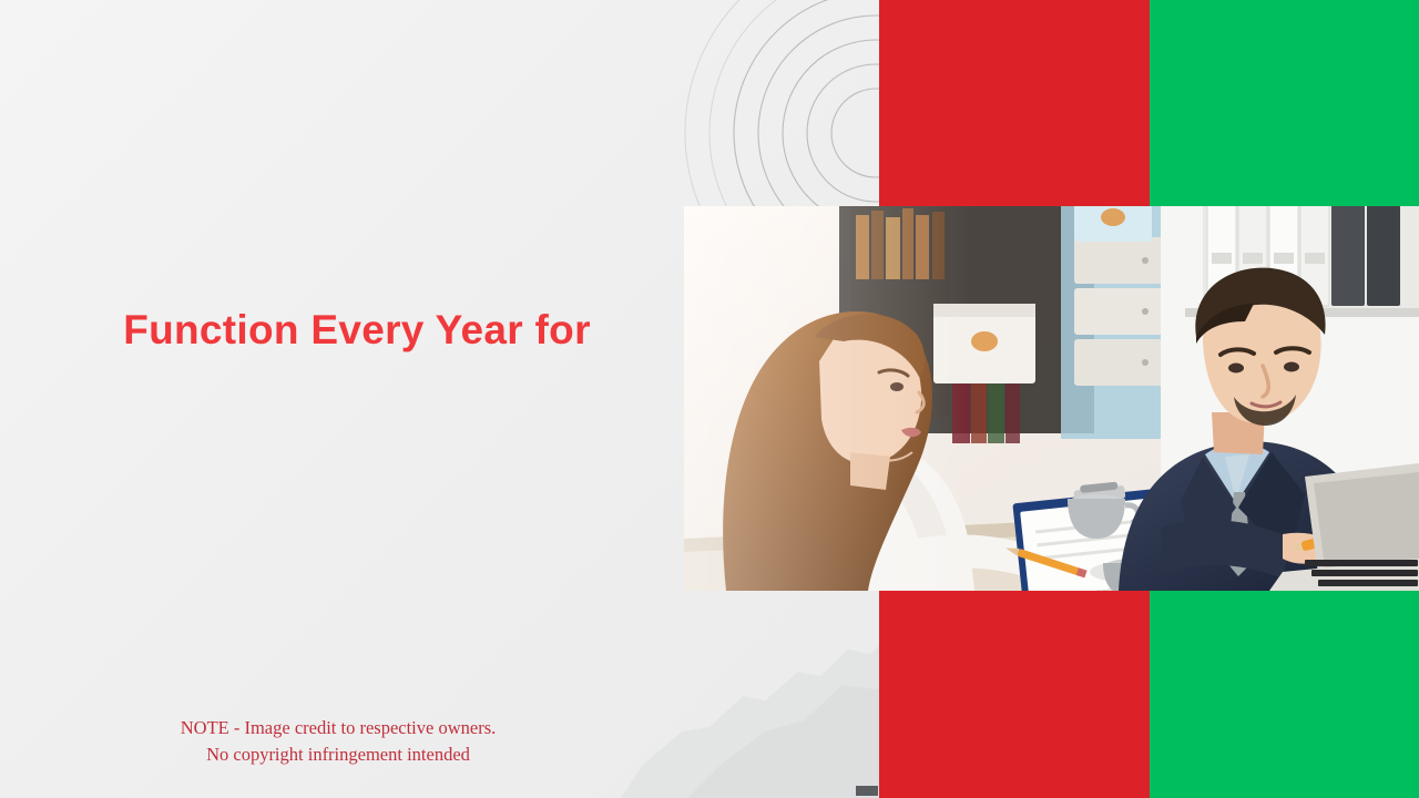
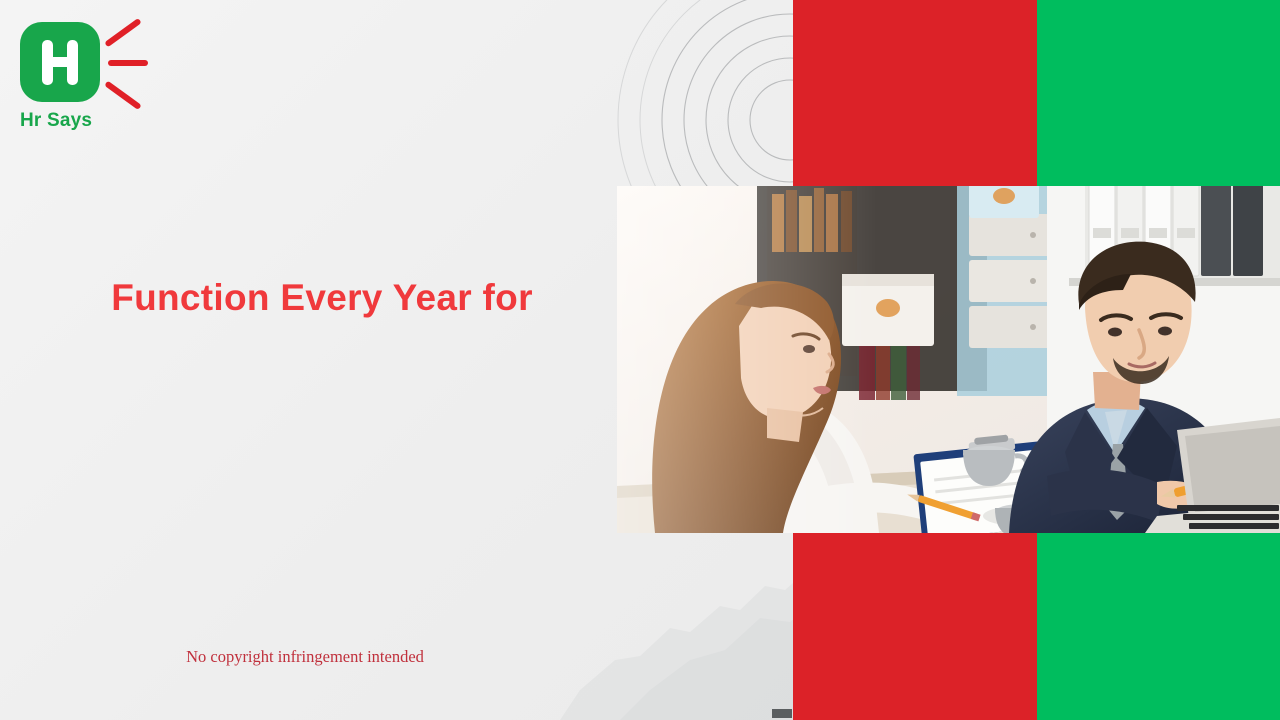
+ Hr Says
  Function Every Year for
- NOTE - Image credit to respective owners.
  No copyright infringement intended
